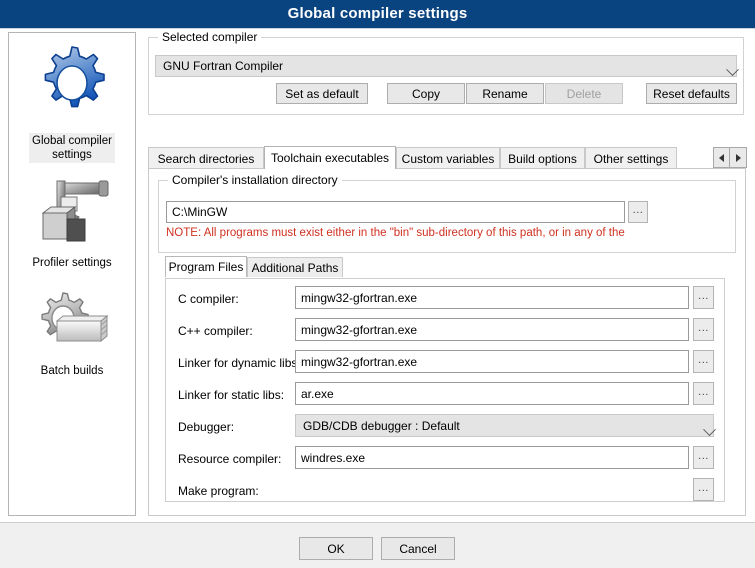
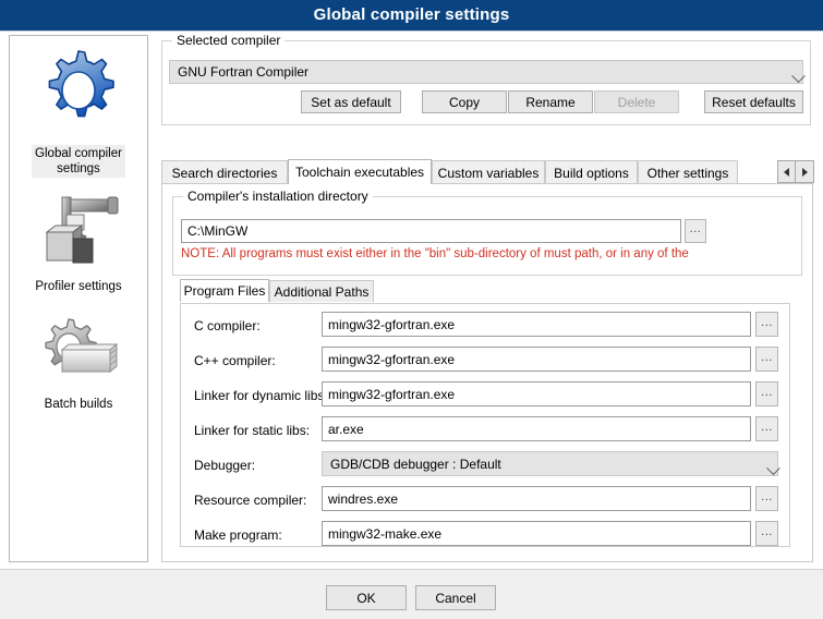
  Global compiler settings
  Global compiler
  settings
  Profiler settings
  Batch builds
  Selected compiler
  GNU Fortran Compiler
  Set as default
  Copy
  Rename
  Delete
  Reset defaults
  Search directories
  Toolchain executables
  Custom variables
  Build options
  Other settings
  Compiler's installation directory
  C:\MinGW
  ...
- NOTE: All programs must exist either in the "bin" sub-directory of this path, or in any of the
+ NOTE: All programs must exist either in the "bin" sub-directory of must path, or in any of the
  Program Files
  Additional Paths
  C compiler:
  mingw32-gfortran.exe
  ...
  C++ compiler:
  mingw32-gfortran.exe
  ...
  Linker for dynamic lib
  mingw32-gfortran.exe
  ...
  Linker for static libs:
  ar.exe
  ...
  Debugger:
  GDB/CDB debugger : Default
  Resource compiler:
  windres.exe
  ...
  Make program:
+ mingw32-make.exe
  ...
  OK
  Cancel
